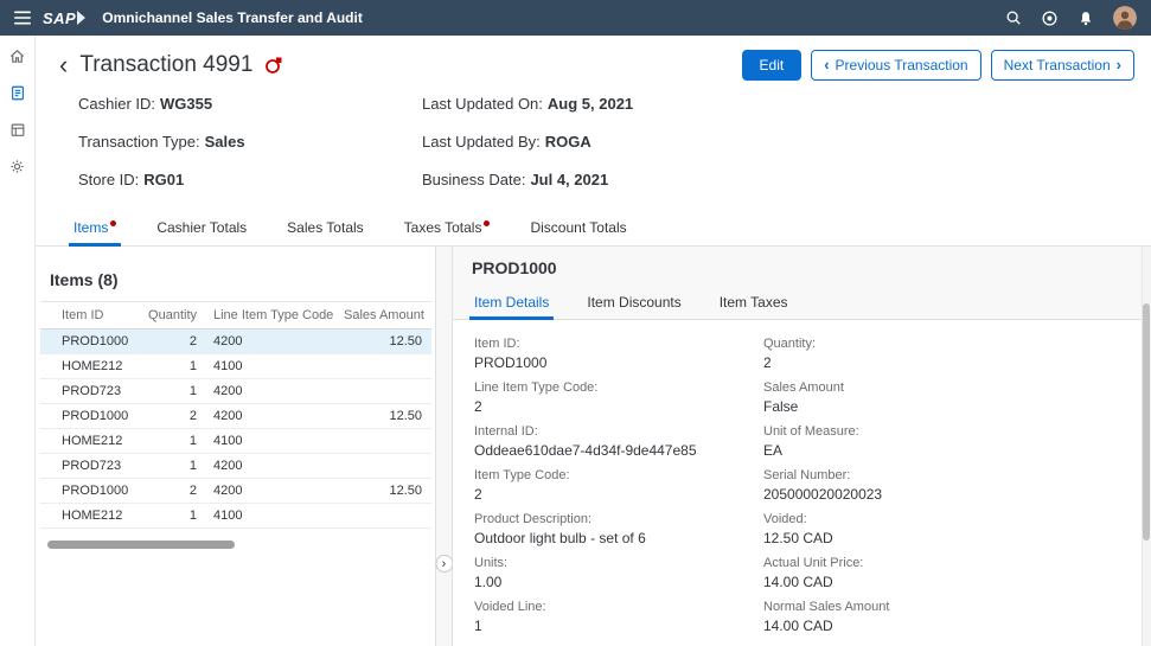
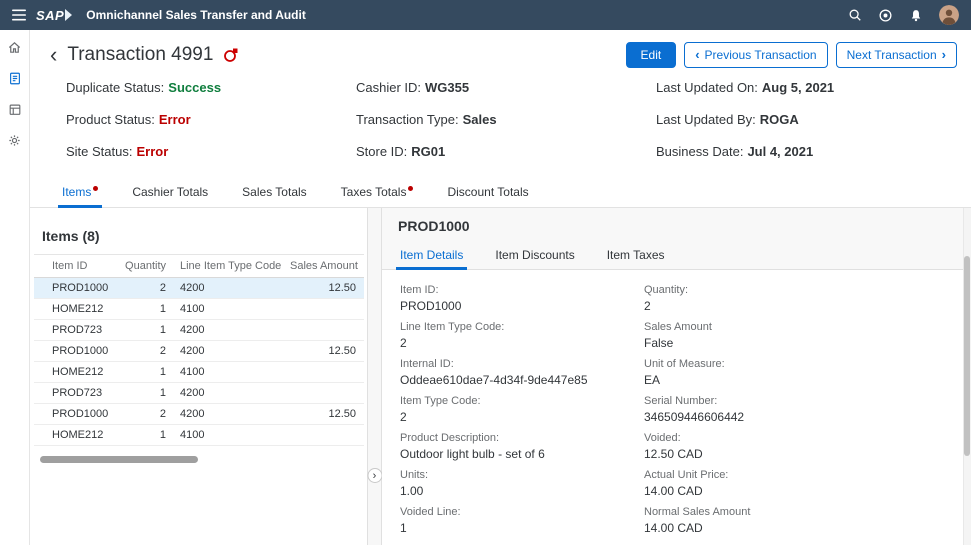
  SAP
  Omnichannel Sales Transfer and Audit
  ‹
  Transaction 4991
  Edit
  ‹
  Previous Transaction
  Next Transaction
  ›
+ Duplicate Status: Success
+ Product Status: Error
+ Site Status: Error
  Cashier ID: WG355
  Transaction Type: Sales
  Store ID: RG01
  Last Updated On: Aug 5, 2021
  Last Updated By: ROGA
  Business Date: Jul 4, 2021
  Items
  Cashier Totals
  Sales Totals
  Taxes Totals
  Discount Totals
  Items (8)
  Item ID	Quantity	Line Item Type Code	Sales Amount
  PROD1000	2	4200	12.50
  HOME212	1	4100
  PROD723	1	4200
  PROD1000	2	4200	12.50
  HOME212	1	4100
  PROD723	1	4200
  PROD1000	2	4200	12.50
  HOME212	1	4100
  ›
  PROD1000
  Item Details
  Item Discounts
  Item Taxes
  Item ID:
  PROD1000
  Line Item Type Code:
  2
  Internal ID:
  Oddeae610dae7-4d34f-9de447e85
  Item Type Code:
  2
  Product Description:
  Outdoor light bulb - set of 6
  Units:
  1.00
  Voided Line:
  1
  Quantity:
  2
  Sales Amount
  False
  Unit of Measure:
  EA
  Serial Number:
- 205000020020023
+ 346509446606442
  Voided:
  12.50 CAD
  Actual Unit Price:
  14.00 CAD
  Normal Sales Amount
  14.00 CAD
